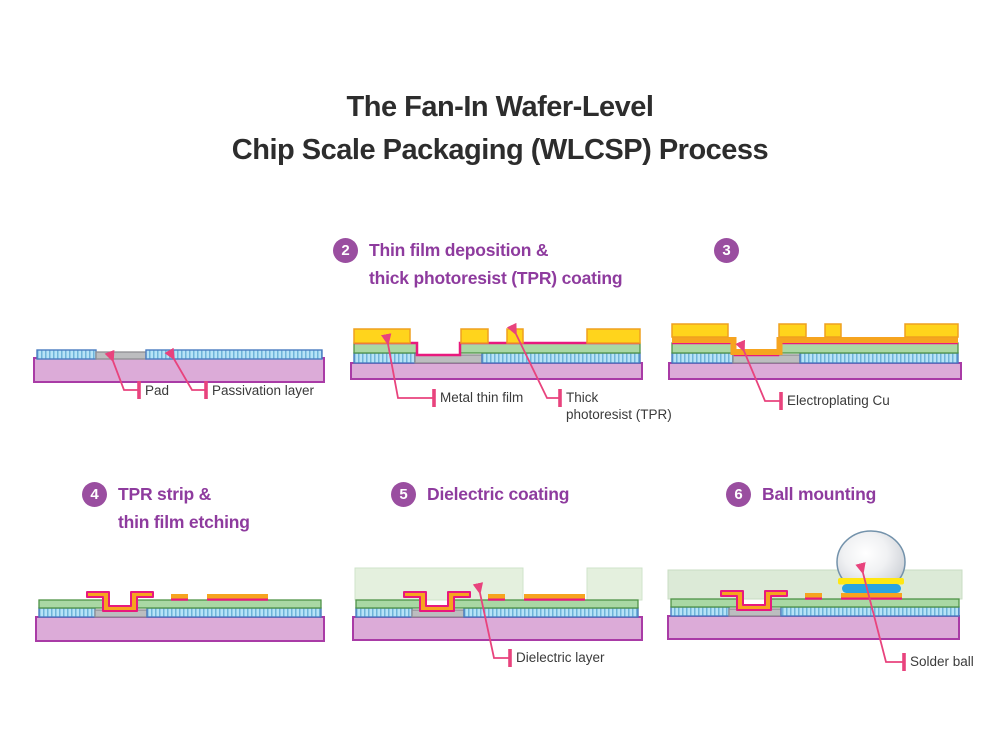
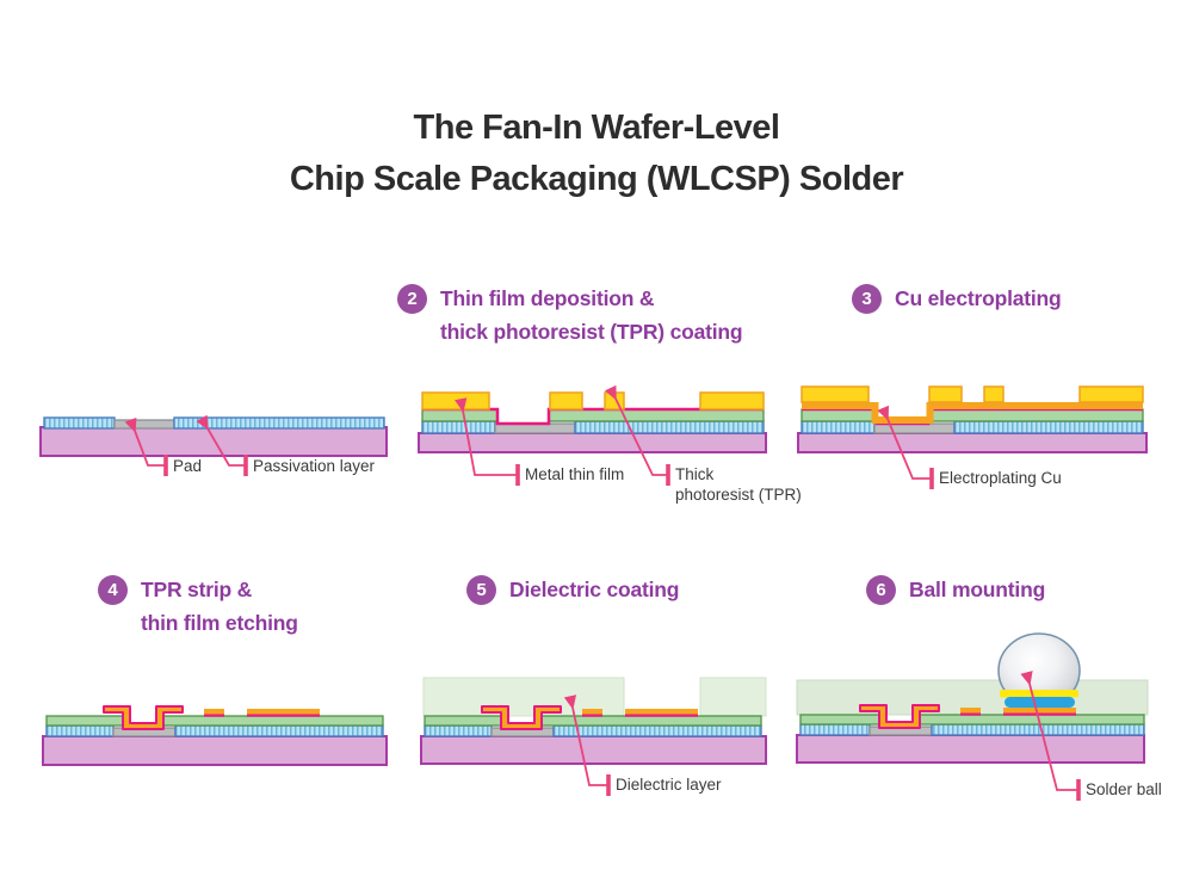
  The Fan-In Wafer-Level
- Chip Scale Packaging (WLCSP) Process
+ Chip Scale Packaging (WLCSP) Solder
  2
  Thin film deposition &
  thick photoresist (TPR) coating
  3
+ Cu electroplating
  4
  TPR strip &
  thin film etching
  5
  Dielectric coating
  6
  Ball mounting
  Pad
  Passivation layer
  Metal thin film
  Thick
  photoresist (TPR)
  Electroplating Cu
  Dielectric layer
  Solder ball
